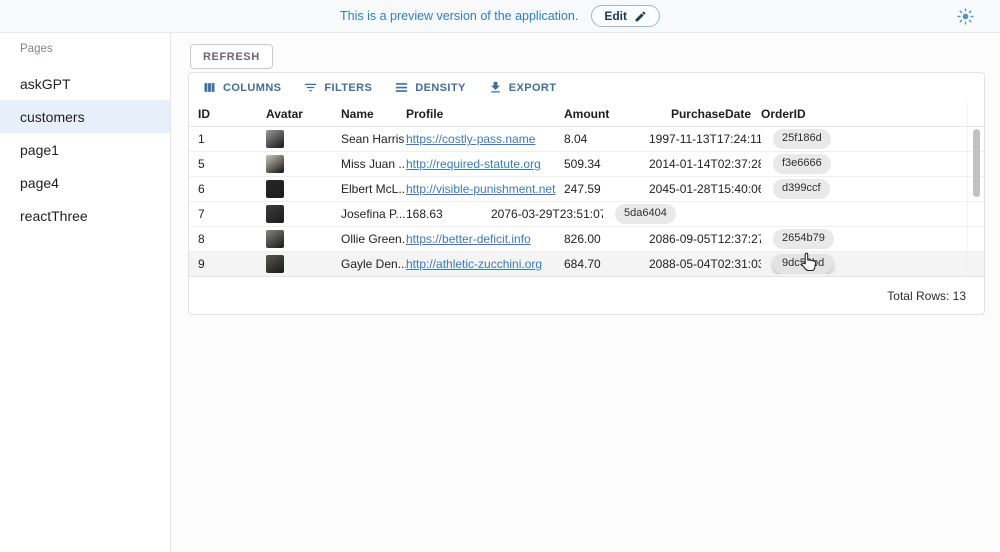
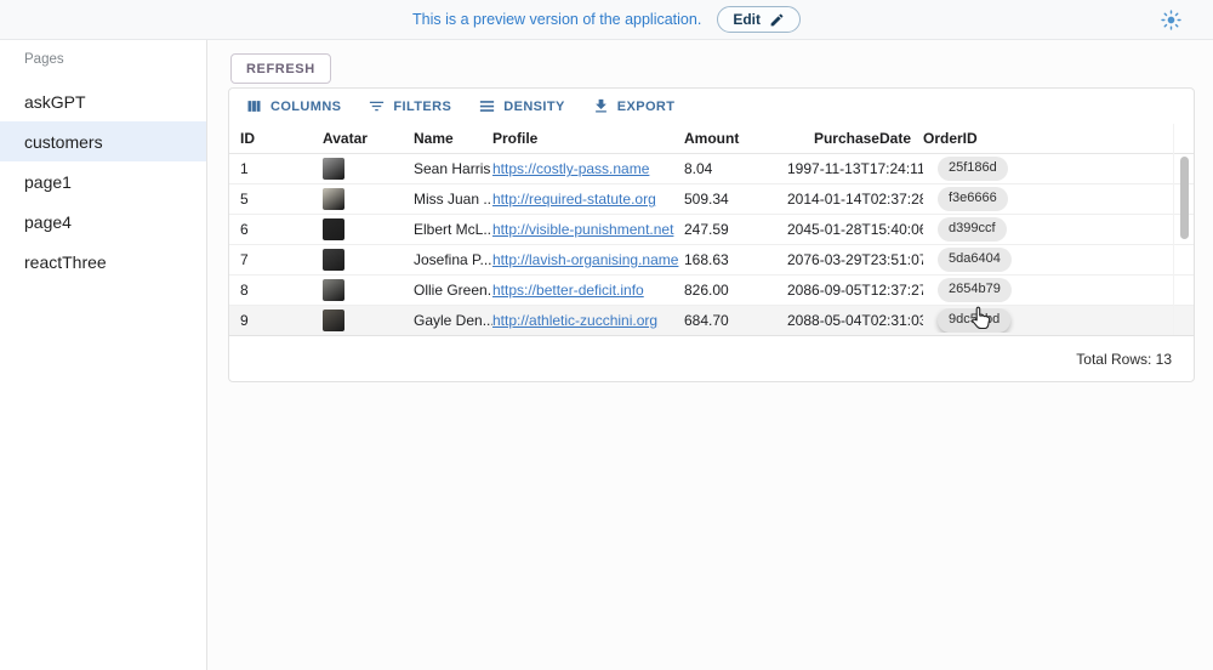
  This is a preview version of the application.
  Edit
  Pages
  askGPT
  customers
  page1
  page4
  reactThree
  REFRESH
  COLUMNS
  FILTERS
  DENSITY
  EXPORT
  ID
  Avatar
  Name
  Profile
  Amount
  PurchaseDate
  OrderID
  1
  Sean Harris
  https://costly-pass.name
  8.04
  1997-11-13T17:24:11
  25f186d
  5
  Miss Juan ..
  http://required-statute.org
  509.34
  2014-01-14T02:37:2
  f3e6666
  6
  Elbert McL..
  http://visible-punishment.net
  247.59
  2045-01-28T15:40:0
  d399ccf
  7
  Josefina P...
+ http://lavish-organising.name
  168.63
  2076-03-29T23:51:0
  5da6404
  8
  Ollie Green.
  https://better-deficit.info
  826.00
  2086-09-05T12:37:2
  2654b79
  9
  Gayle Den..
  http://athletic-zucchini.org
  684.70
  2088-05-04T02:31:0
  Total Rows: 13
